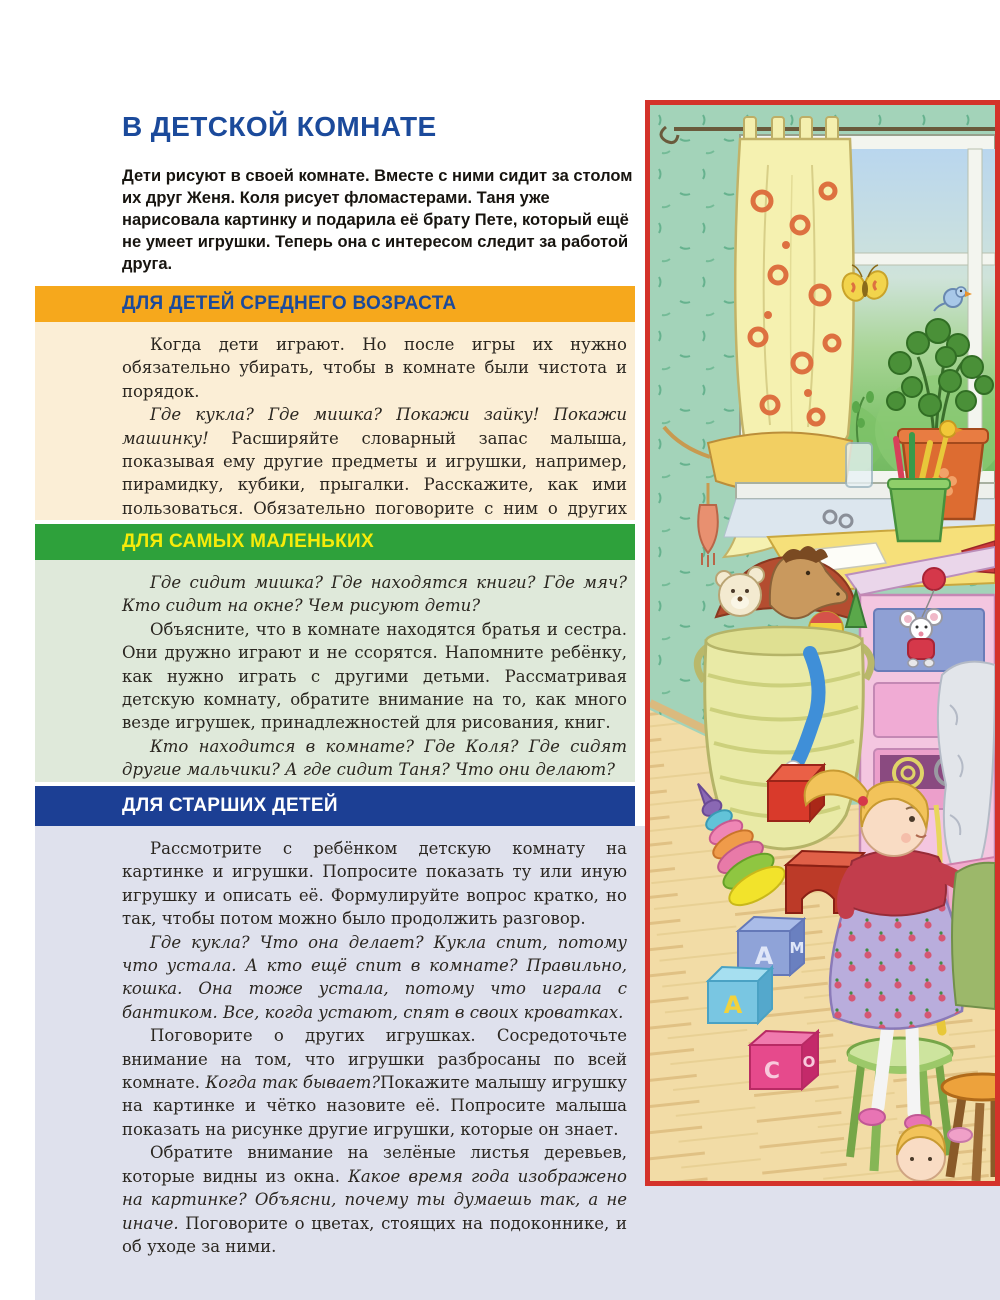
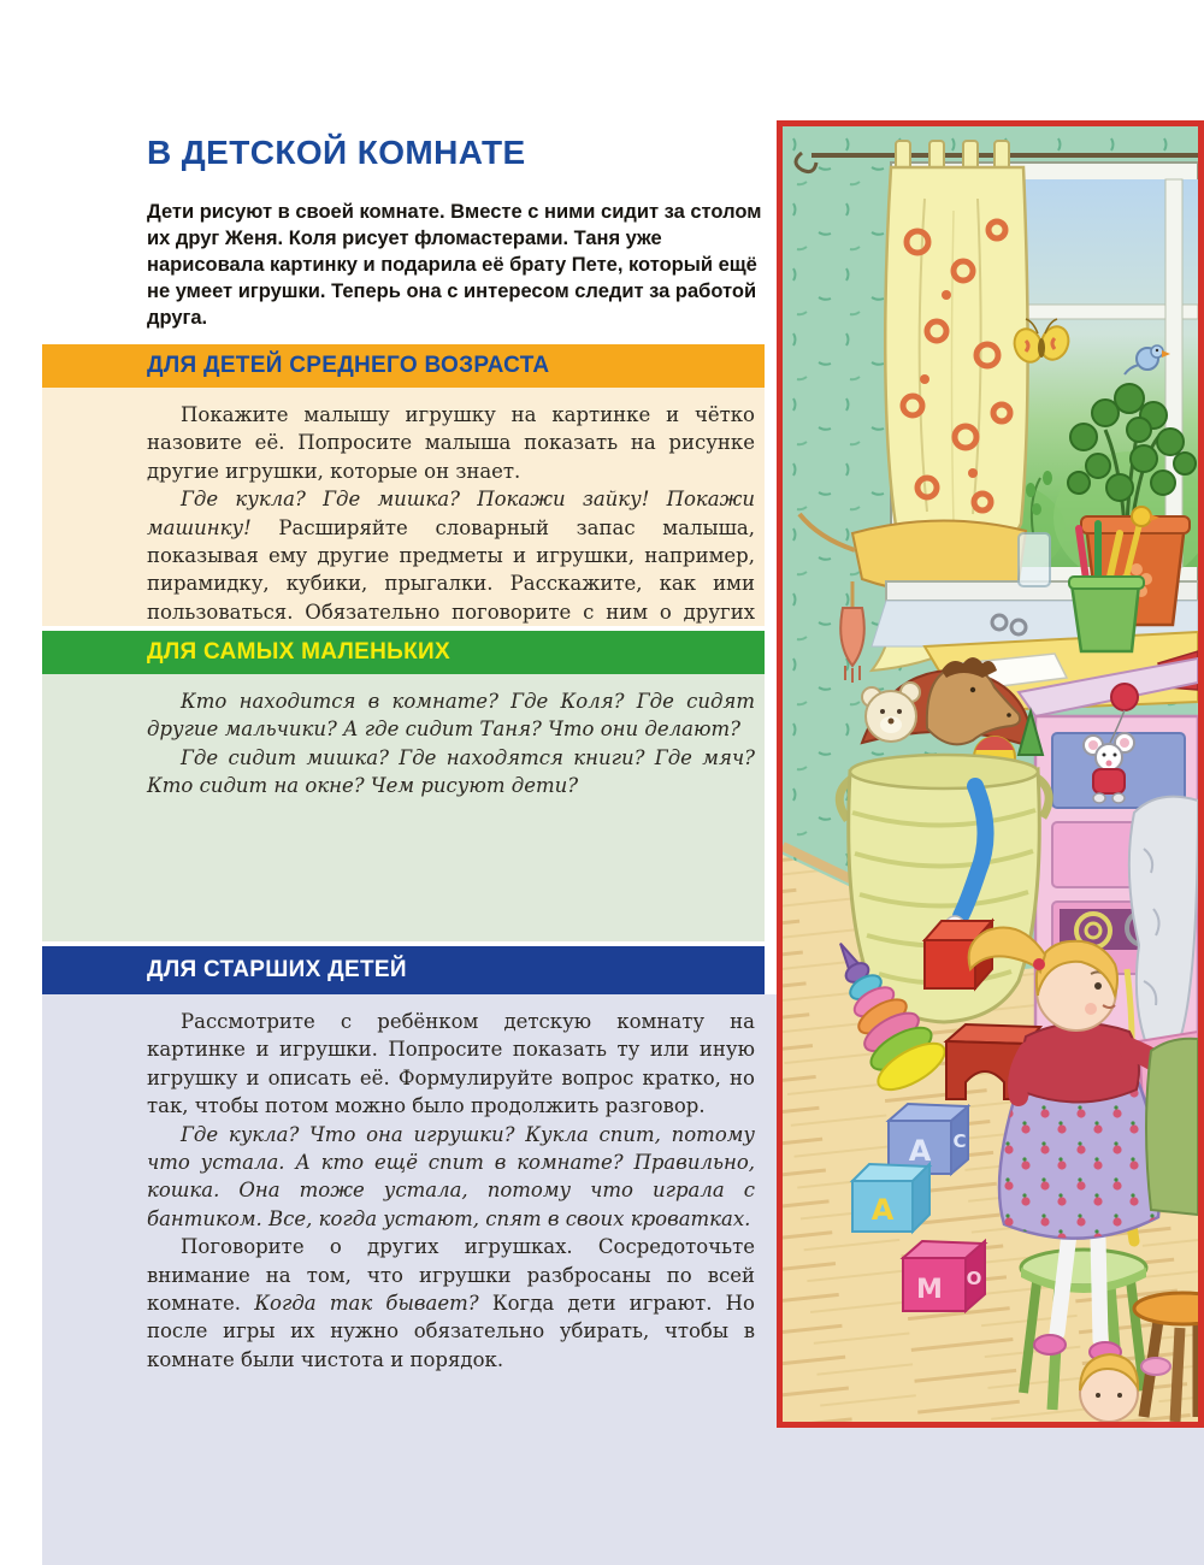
  В ДЕТСКОЙ КОМНАТЕ
  Дети рисуют в своей комнате. Вместе с ними сидит за столом их друг Женя. Коля рисует фломастерами. Таня уже нарисовала картинку и подарила её брату Пете, который ещё не умеет игрушки. Теперь она с интересом следит за работой друга.
  ДЛЯ ДЕТЕЙ СРЕДНЕГО ВОЗРАСТА
- Когда дети играют. Но после игры их нужно обязательно убирать, чтобы в комнате были чистота и порядок.
+ Покажите малышу игрушку на картинке и чётко назовите её. Попросите малыша показать на рисунке другие игрушки, которые он знает.
  Где кукла? Где мишка? Покажи зайку! Покажи машинку! Расширяйте словарный запас малыша, показывая ему другие предметы и игрушки, например, пирамидку, кубики, прыгалки. Расскажите, как ими пользоваться. Обязательно поговорите с ним о других
  ДЛЯ САМЫХ МАЛЕНЬКИХ
- Где сидит мишка? Где находятся книги? Где мяч? Кто сидит на окне? Чем рисуют дети?
+ Кто находится в комнате? Где Коля? Где сидят другие мальчики? А где сидит Таня? Что они делают?
- Объясните, что в комнате находятся братья и сестра. Они дружно играют и не ссорятся. Напомните ребёнку, как нужно играть с другими детьми. Рассматривая детскую комнату, обратите внимание на то, как много везде игрушек, принадлежностей для рисования, книг.
- Кто находится в комнате? Где Коля? Где сидят другие мальчики? А где сидит Таня? Что они делают?
+ Где сидит мишка? Где находятся книги? Где мяч? Кто сидит на окне? Чем рисуют дети?
  ДЛЯ СТАРШИХ ДЕТЕЙ
  Рассмотрите с ребёнком детскую комнату на картинке и игрушки. Попросите показать ту или иную игрушку и описать её. Формулируйте вопрос кратко, но так, чтобы потом можно было продолжить разговор.
- Где кукла? Что она делает? Кукла спит, потому что устала. А кто ещё спит в комнате? Правильно, кошка. Она тоже устала, потому что играла с бантиком. Все, когда устают, спят в своих кроватках.
+ Где кукла? Что она игрушки? Кукла спит, потому что устала. А кто ещё спит в комнате? Правильно, кошка. Она тоже устала, потому что играла с бантиком. Все, когда устают, спят в своих кроватках.
- Поговорите о других игрушках. Сосредоточьте внимание на том, что игрушки разбросаны по всей комнате. Когда так бывает?Покажите малышу игрушку на картинке и чётко назовите её. Попросите малыша показать на рисунке другие игрушки, которые он знает.
+ Поговорите о других игрушках. Сосредоточьте внимание на том, что игрушки разбросаны по всей комнате. Когда так бывает? Когда дети играют. Но после игры их нужно обязательно убирать, чтобы в комнате были чистота и порядок.
- Обратите внимание на зелёные листья деревьев, которые видны из окна. Какое время года изображено на картинке? Объясни, почему ты думаешь так, а не иначе. Поговорите о цветах, стоящих на подоконнике, и об уходе за ними.
  А
- М
+ С
  А
- С
+ М
  О
